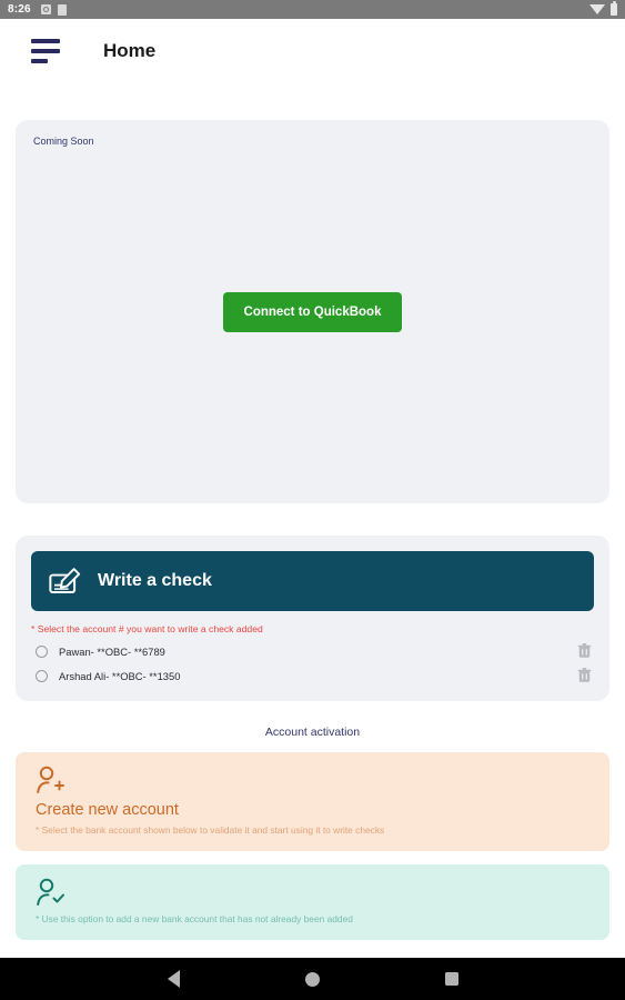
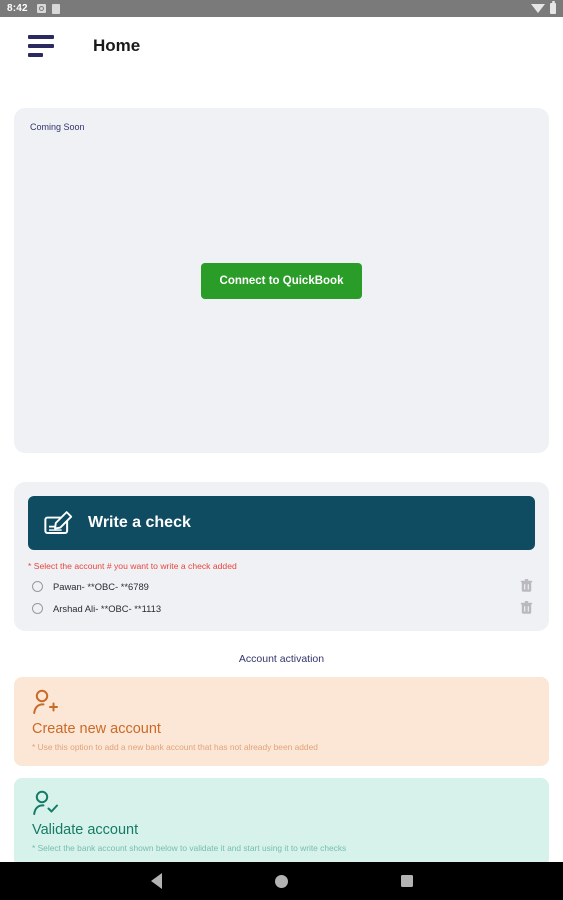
- 8:26
+ 8:42
  Home
  Coming Soon
  Connect to QuickBook
  Write a check
  * Select the account # you want to write a check added
  Pawan- **OBC- **6789
- Arshad Ali- **OBC- **1350
+ Arshad Ali- **OBC- **1113
  Account activation
  Create new account
- * Select the bank account shown below to validate it and start using it to write checks
+ * Use this option to add a new bank account that has not already been added
+ Validate account
- * Use this option to add a new bank account that has not already been added
+ * Select the bank account shown below to validate it and start using it to write checks
